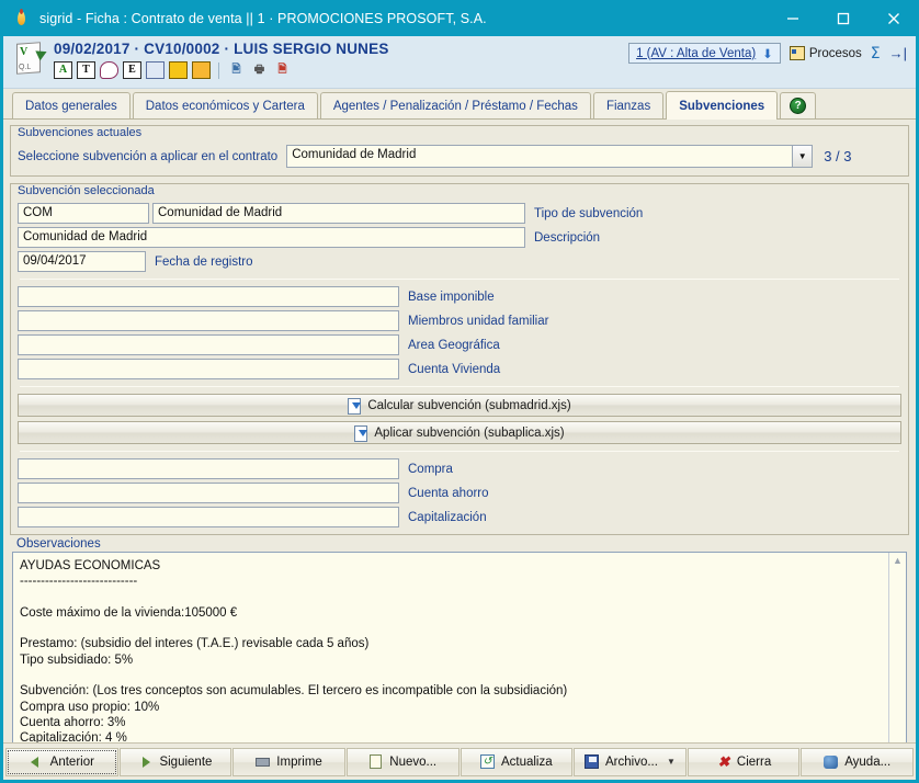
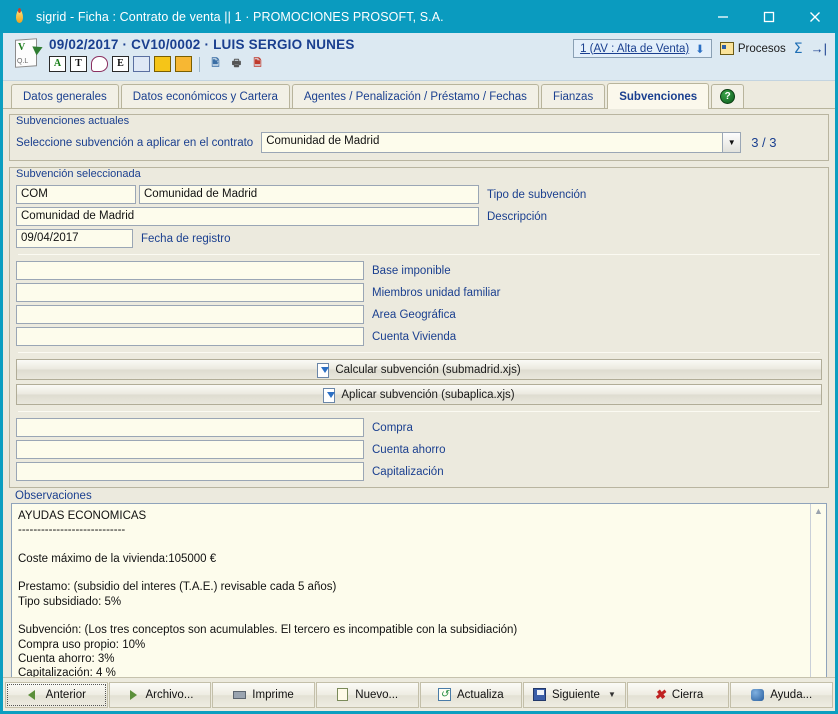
  sigrid - Ficha : Contrato de venta || 1 · PROMOCIONES PROSOFT, S.A.
  V
  09/02/2017 · CV10/0002 · LUIS SERGIO NUNES
  A
  T
  E
  🖹
  🖶
  🗎
  1 (AV : Alta de Venta)
  ⬇
  Procesos
  Σ
  →|
  Datos generales
  Datos económicos y Cartera
  Agentes / Penalización / Préstamo / Fechas
  Fianzas
  Subvenciones
  ?
  Subvenciones actuales
  Seleccione subvención a aplicar en el contrato
  Comunidad de Madrid
  ▼
  3 / 3
  Subvención seleccionada
  COM
  Comunidad de Madrid
  Tipo de subvención
  Comunidad de Madrid
  Descripción
  09/04/2017
  Fecha de registro
  Base imponible
  Miembros unidad familiar
  Area Geográfica
  Cuenta Vivienda
  Calcular subvención (submadrid.xjs)
  Aplicar subvención (subaplica.xjs)
  Compra
  Cuenta ahorro
  Capitalización
  Observaciones
  AYUDAS ECONOMICAS
  ----------------------------
  Coste máximo de la vivienda:105000 €
  Prestamo: (subsidio del interes (T.A.E.) revisable cada 5 años)
  Tipo subsidiado: 5%
  Subvención: (Los tres conceptos son acumulables. El tercero es incompatible con la subsidiación)
  Compra uso propio: 10%
  Cuenta ahorro: 3%
  Capitalización: 4 %
  ▲
  Anterior
- Siguiente
+ Archivo...
  Imprime
  Nuevo...
  ↺
  Actualiza
- Archivo...
+ Siguiente
  ▼
  ✖
  Cierra
  Ayuda...
